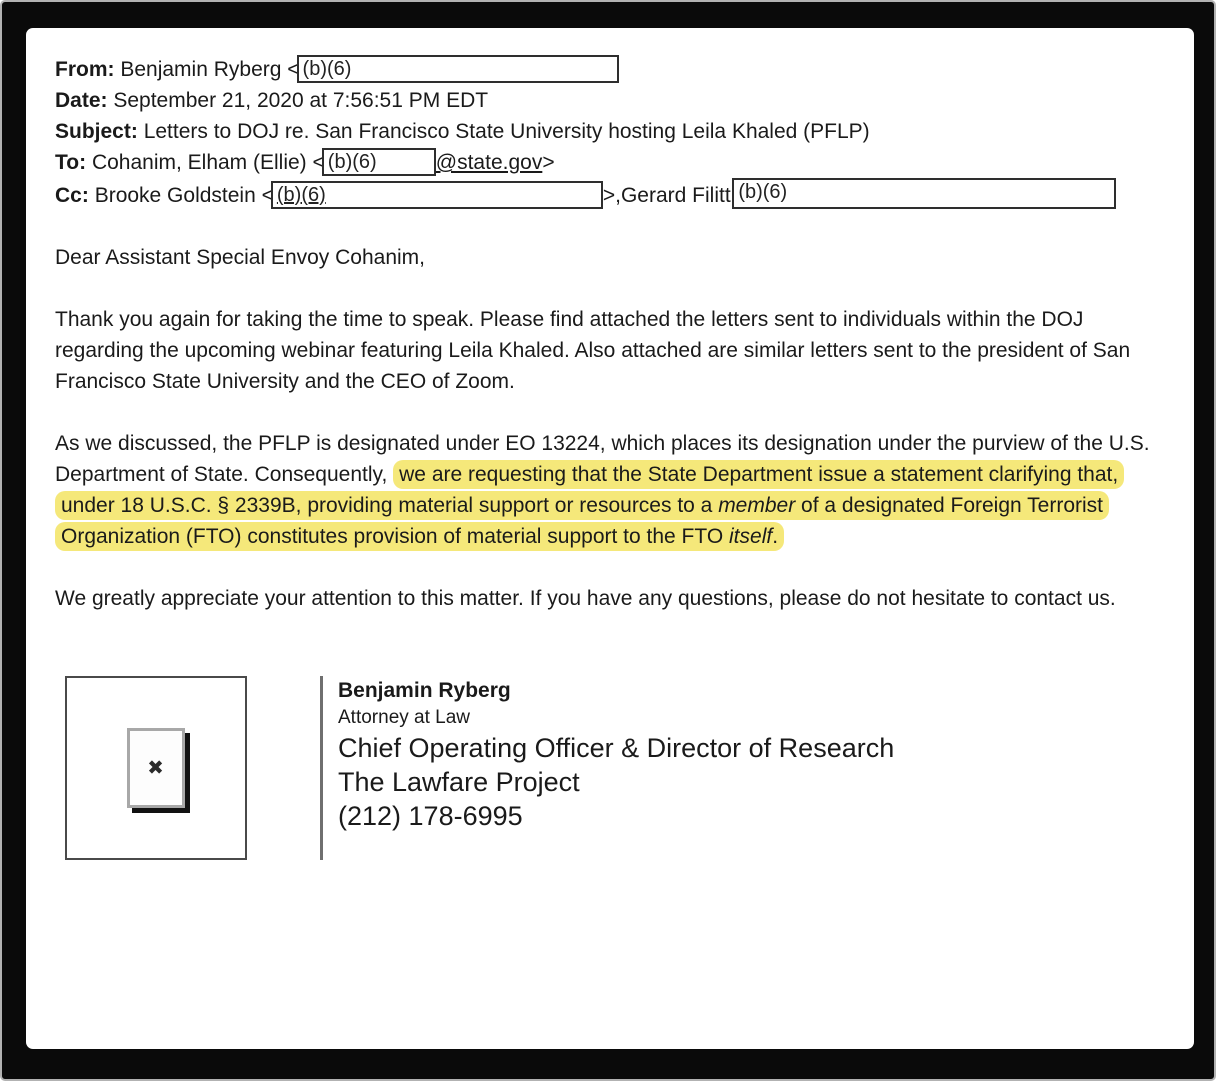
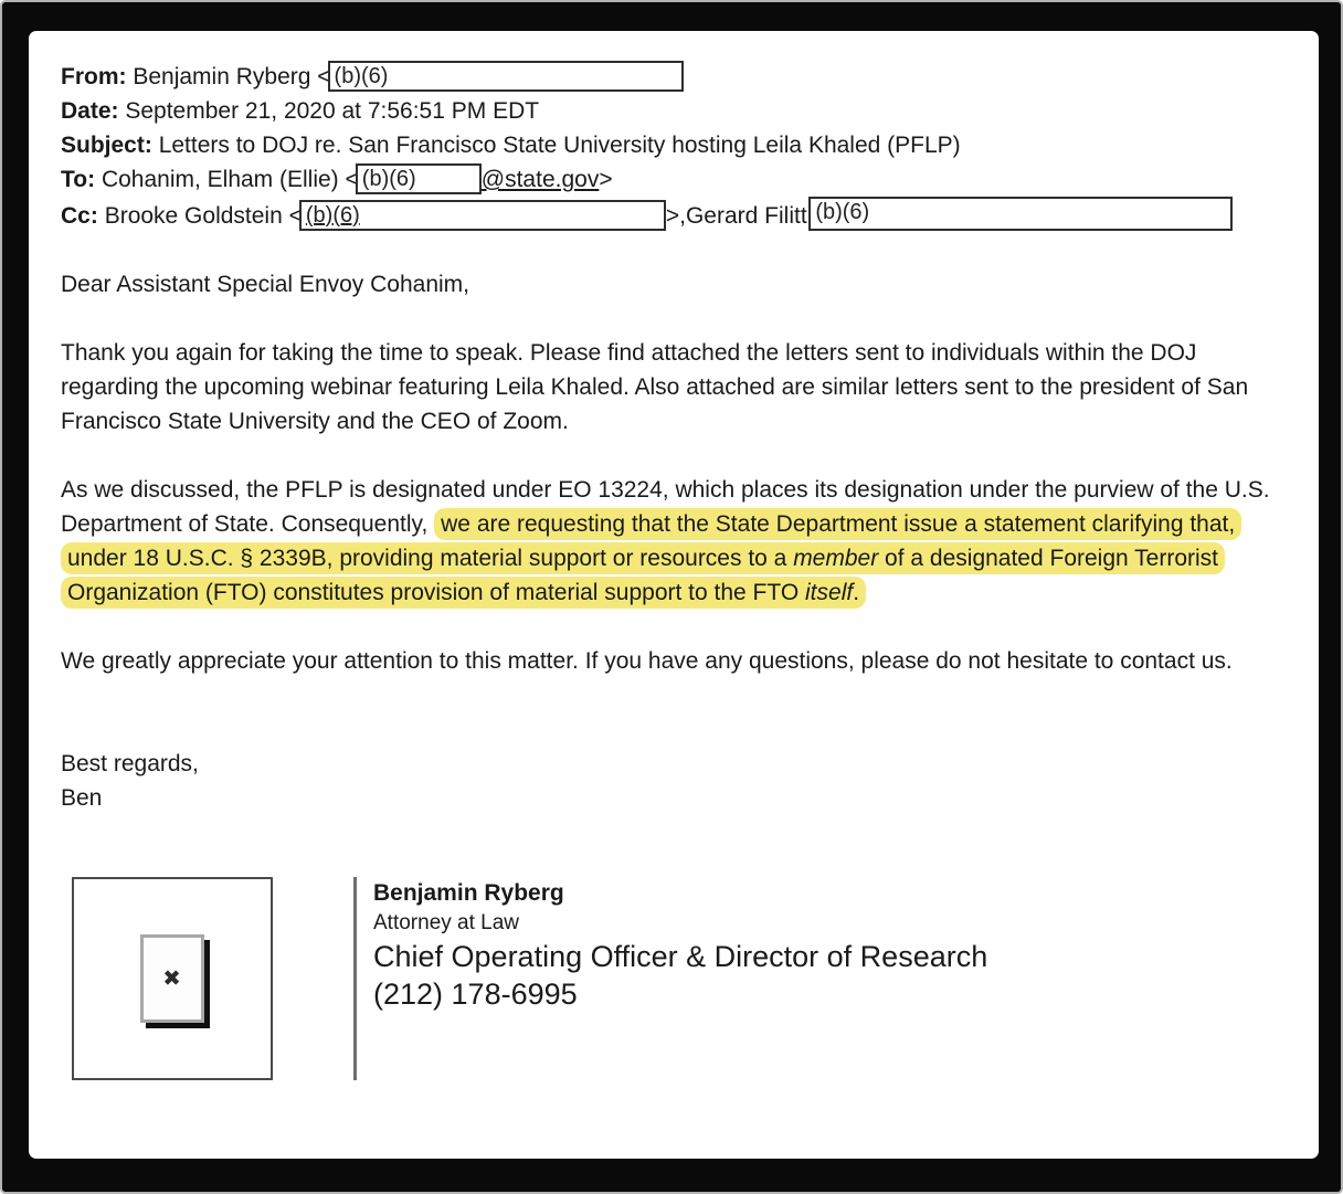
  From: Benjamin Ryberg < (b)(6)
  Date: September 21, 2020 at 7:56:51 PM EDT
  Subject: Letters to DOJ re. San Francisco State University hosting Leila Khaled (PFLP)
  To: Cohanim, Elham (Ellie) < (b)(6) @state.gov>
  Cc: Brooke Goldstein < (b)(6) >,Gerard Filitt (b)(6)
  Dear Assistant Special Envoy Cohanim,
  Thank you again for taking the time to speak. Please find attached the letters sent to individuals within the DOJ regarding the upcoming webinar featuring Leila Khaled. Also attached are similar letters sent to the president of San Francisco State University and the CEO of Zoom.
  As we discussed, the PFLP is designated under EO 13224, which places its designation under the purview of the U.S. Department of State. Consequently, we are requesting that the State Department issue a statement clarifying that, under 18 U.S.C. § 2339B, providing material support or resources to a member of a designated Foreign Terrorist Organization (FTO) constitutes provision of material support to the FTO itself.
  We greatly appreciate your attention to this matter. If you have any questions, please do not hesitate to contact us.
+ Best regards,
+ Ben
  ✖
  Benjamin Ryberg
  Attorney at Law
  Chief Operating Officer & Director of Research
- The Lawfare Project
  (212) 178-6995
